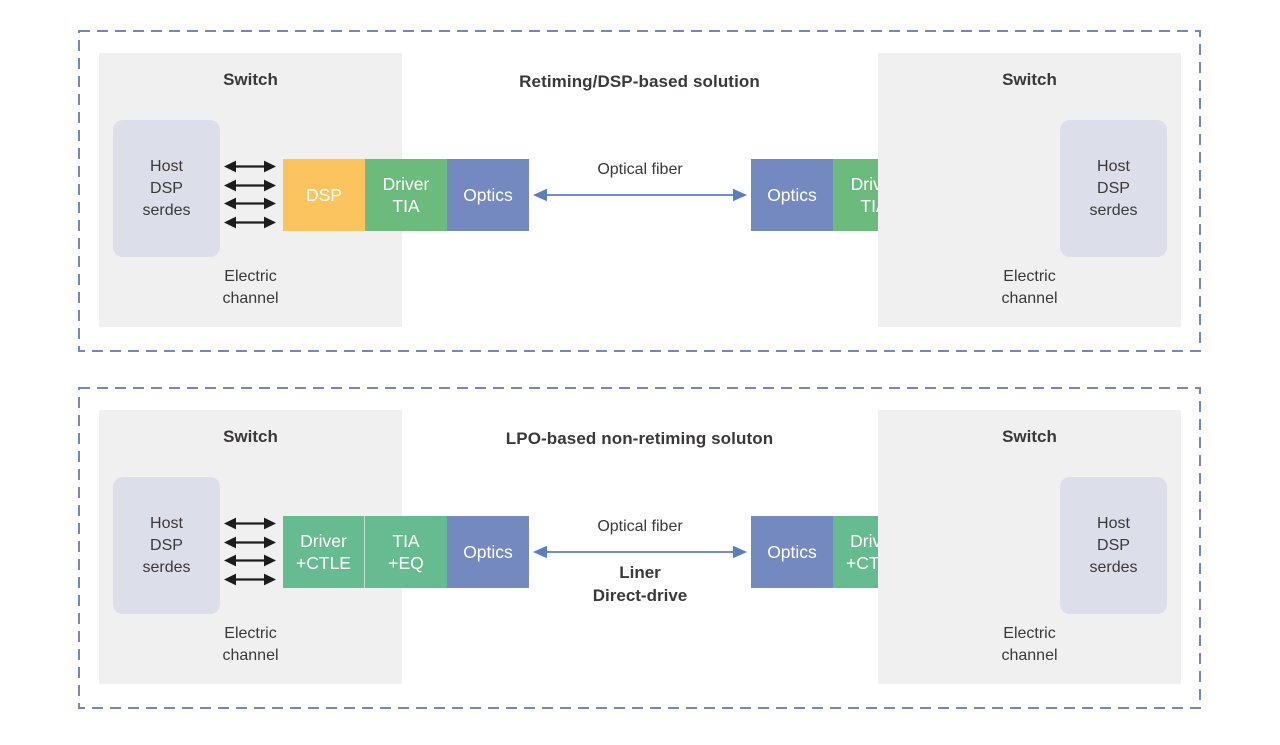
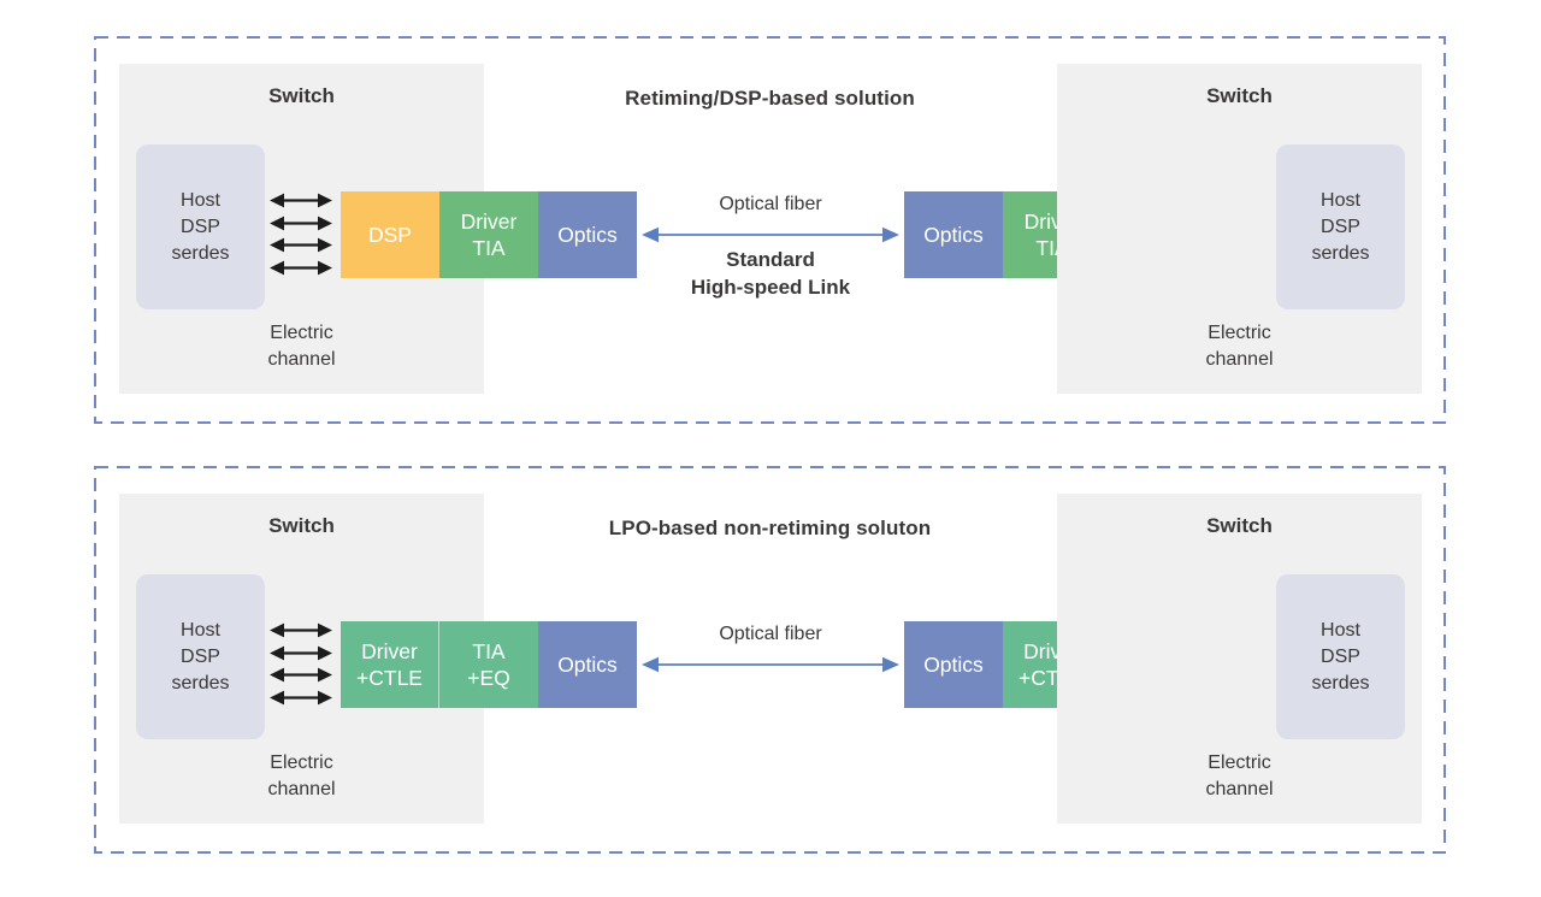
  Retiming/DSP-based solution
  Switch
  Host
  DSP
  serdes
  Electric
  channel
  DSP
  Driver
  TIA
  Optics
  Optical fiber
+ Standard
+ High-speed Link
  Optics
  Switch
  Host
  DSP
  serdes
  Electric
  channel
  LPO-based non-retiming soluton
  Switch
  Host
  DSP
  serdes
  Electric
  channel
  Driver
  +CTLE
  TIA
  +EQ
  Optics
  Optical fiber
- Liner
- Direct-drive
  Optics
  Switch
  Host
  DSP
  serdes
  Electric
  channel
